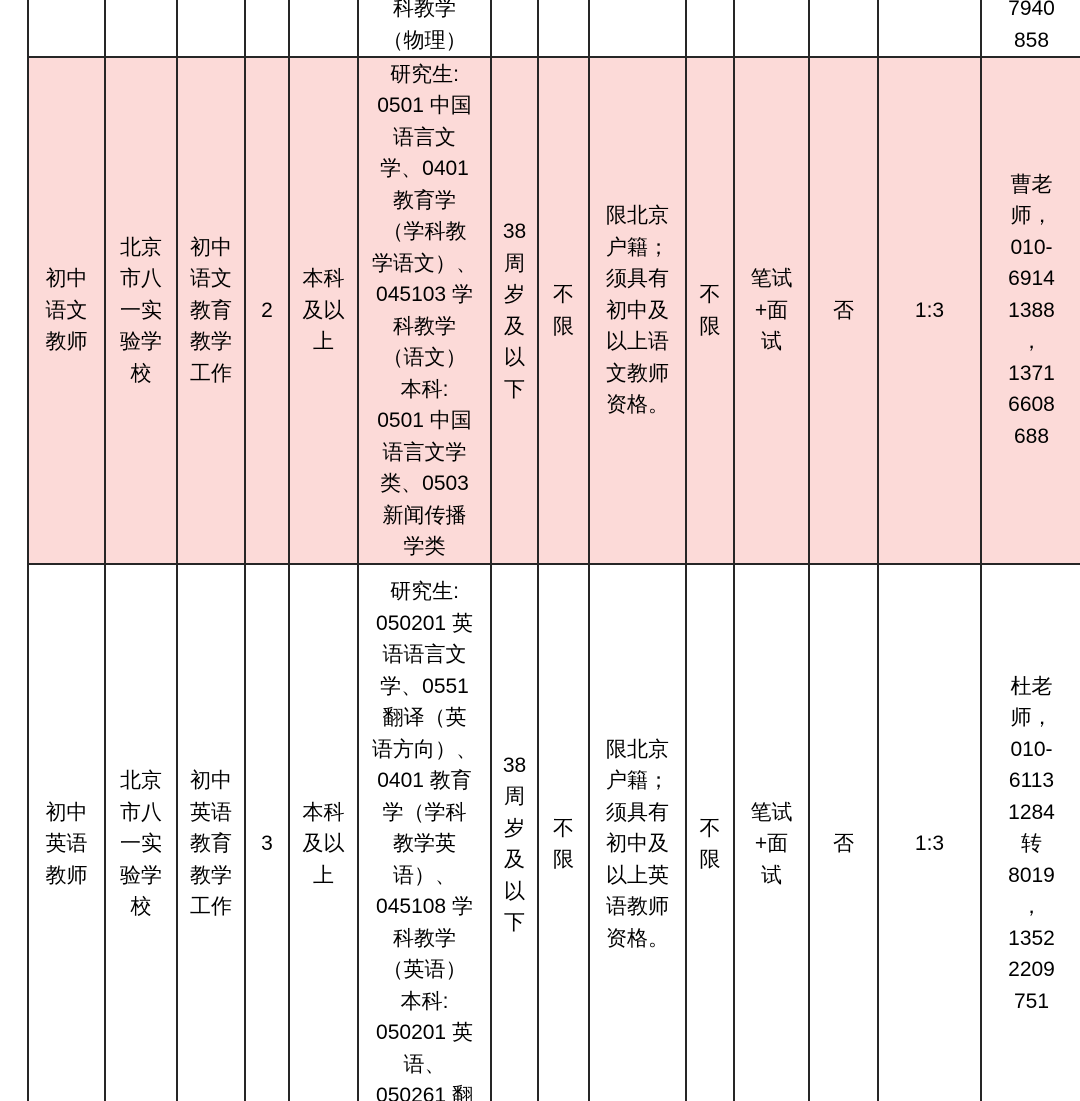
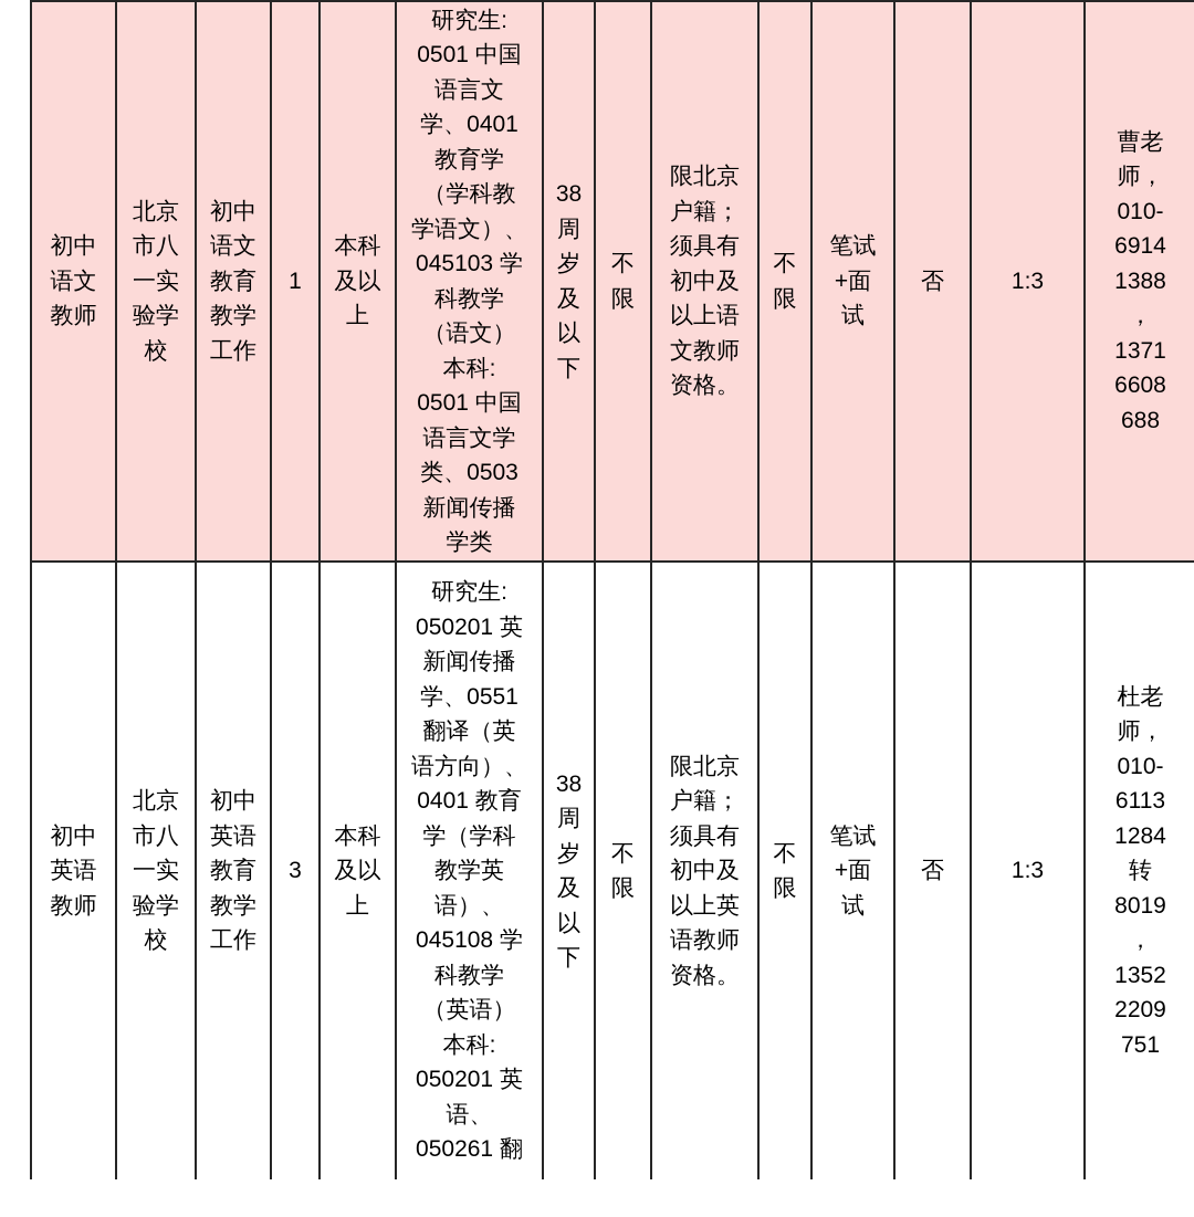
- 					科教学 （物理）								7940 858
- 初中 语文 教师	北京 市八 一实 验学 校	初中 语文 教育 教学 工作	2	本科 及以 上	研究生: 0501 中国 语言文 学、0401 教育学 （学科教 学语文）、 045103 学 科教学 （语文） 本科: 0501 中国 语言文学 类、0503 新闻传播 学类	38 周 岁 及 以 下	不 限	限北京 户籍； 须具有 初中及 以上语 文教师 资格。	不 限	笔试 +面 试	否	1:3	曹老 师， 010- 6914 1388 ， 1371 6608 688
+ 初中 语文 教师	北京 市八 一实 验学 校	初中 语文 教育 教学 工作	1	本科 及以 上	研究生: 0501 中国 语言文 学、0401 教育学 （学科教 学语文）、 045103 学 科教学 （语文） 本科: 0501 中国 语言文学 类、0503 新闻传播 学类	38 周 岁 及 以 下	不 限	限北京 户籍； 须具有 初中及 以上语 文教师 资格。	不 限	笔试 +面 试	否	1:3	曹老 师， 010- 6914 1388 ， 1371 6608 688
- 初中 英语 教师	北京 市八 一实 验学 校	初中 英语 教育 教学 工作	3	本科 及以 上	研究生: 050201 英 语语言文 学、0551 翻译（英 语方向）、 0401 教育 学（学科 教学英 语）、 045108 学 科教学 （英语） 本科: 050201 英 语、 050261 翻	38 周 岁 及 以 下	不 限	限北京 户籍； 须具有 初中及 以上英 语教师 资格。	不 限	笔试 +面 试	否	1:3	杜老 师， 010- 6113 1284 转 8019 ， 1352 2209 751
+ 初中 英语 教师	北京 市八 一实 验学 校	初中 英语 教育 教学 工作	3	本科 及以 上	研究生: 050201 英 新闻传播 学、0551 翻译（英 语方向）、 0401 教育 学（学科 教学英 语）、 045108 学 科教学 （英语） 本科: 050201 英 语、 050261 翻	38 周 岁 及 以 下	不 限	限北京 户籍； 须具有 初中及 以上英 语教师 资格。	不 限	笔试 +面 试	否	1:3	杜老 师， 010- 6113 1284 转 8019 ， 1352 2209 751
